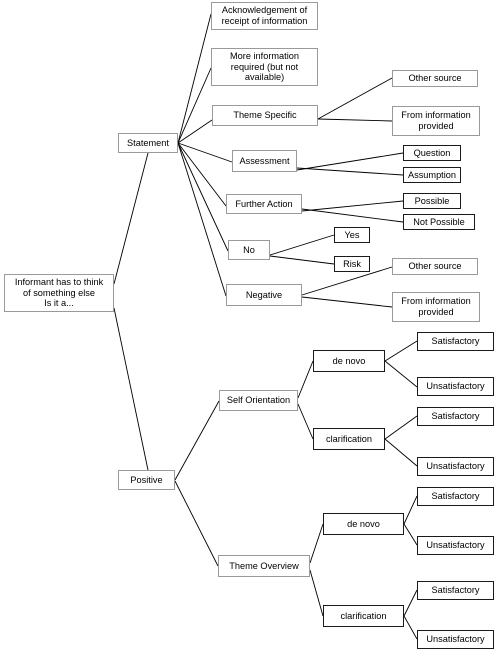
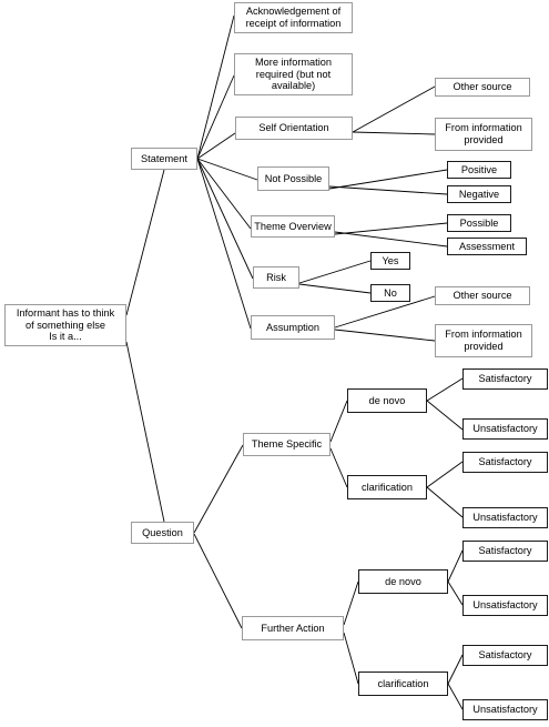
  Informant has to think
  of something else
  Is it a...
  Statement
  Acknowledgement of
  receipt of information
  More information
  required (but not
  available)
- Theme Specific
+ Self Orientation
  Other source
  From information
  provided
- Assessment
+ Not Possible
- Question
+ Positive
- Assumption
+ Negative
- Further Action
+ Theme Overview
  Possible
- Not Possible
+ Assessment
- No
+ Risk
  Yes
- Risk
+ No
- Negative
+ Assumption
  Other source
  From information
  provided
- Positive
+ Question
- Self Orientation
+ Theme Specific
  de novo
  Satisfactory
  Unsatisfactory
  clarification
  Satisfactory
  Unsatisfactory
- Theme Overview
+ Further Action
  de novo
  Satisfactory
  Unsatisfactory
  clarification
  Satisfactory
  Unsatisfactory
